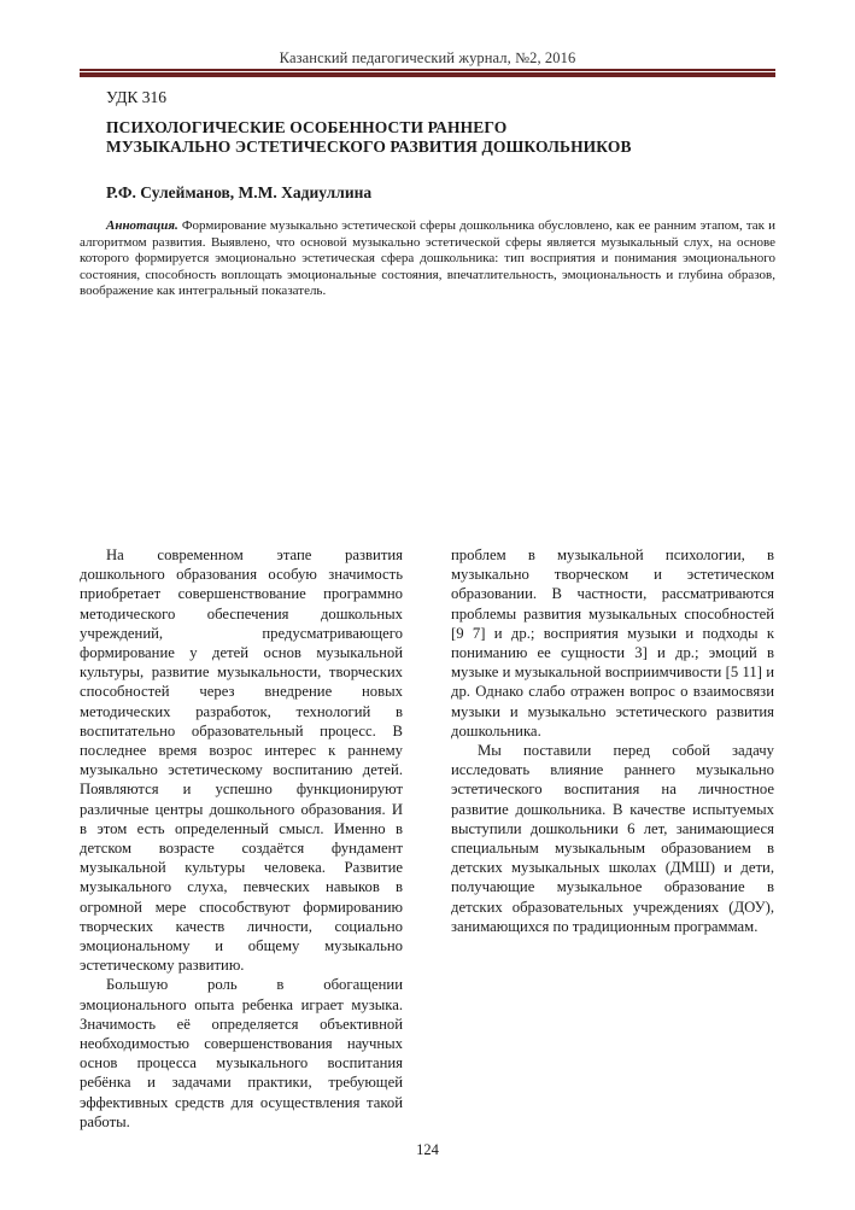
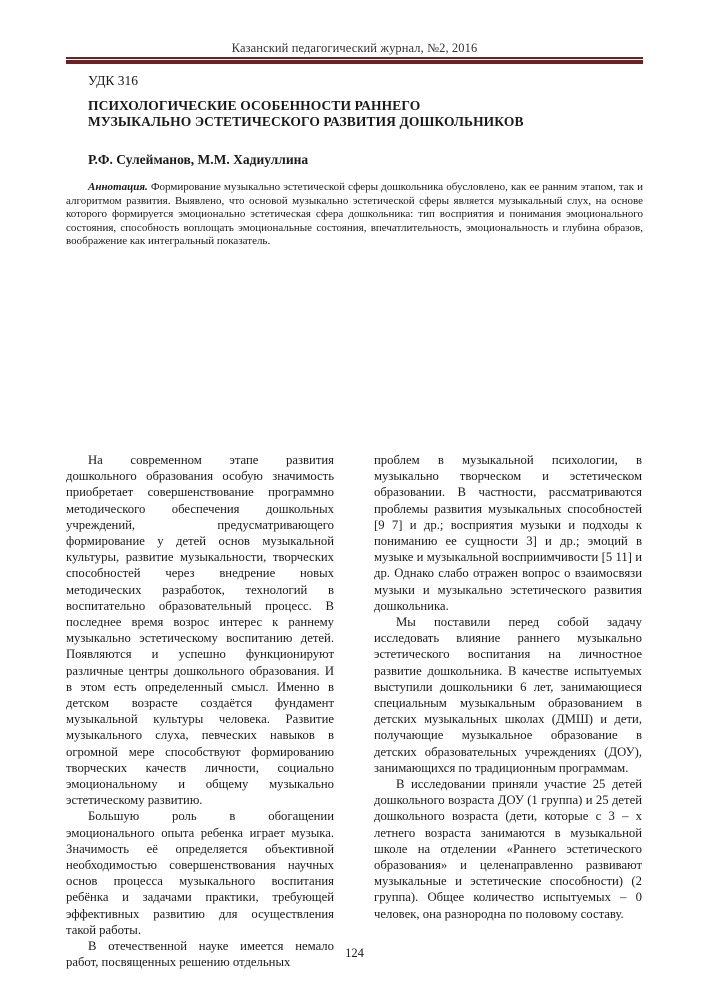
  Казанский педагогический журнал, №2, 2016
  УДК 316
  ПСИХОЛОГИЧЕСКИЕ ОСОБЕННОСТИ РАННЕГО
  МУЗЫКАЛЬНО ЭСТЕТИЧЕСКОГО РАЗВИТИЯ ДОШКОЛЬНИКОВ
  Р.Ф. Сулейманов, М.М. Хадиуллина
  Аннотация. Формирование музыкально эстетической сферы дошкольника обусловлено, как ее ранним этапом, так и алгоритмом развития. Выявлено, что основой музыкально эстетической сферы является музыкальный слух, на основе которого формируется эмоционально эстетическая сфера дошкольника: тип восприятия и понимания эмоционального состояния, способность воплощать эмоциональные состояния, впечатлительность, эмоциональность и глубина образов, воображение как интегральный показатель.
  На современном этапе развития дошкольного образования особую значимость приобретает совершенствование программно методического обеспечения дошкольных учреждений, предусматривающего формирование у детей основ музыкальной культуры, развитие музыкальности, творческих способностей через внедрение новых методических разработок, технологий в воспитательно образовательный процесс. В последнее время возрос интерес к раннему музыкально эстетическому воспитанию детей. Появляются и успешно функционируют различные центры дошкольного образования. И в этом есть определенный смысл. Именно в детском возрасте создаётся фундамент музыкальной культуры человека. Развитие музыкального слуха, певческих навыков в огромной мере способствуют формированию творческих качеств личности, социально эмоциональному и общему музыкально эстетическому развитию.
- Большую роль в обогащении эмоционального опыта ребенка играет музыка. Значимость её определяется объективной необходимостью совершенствования научных основ процесса музыкального воспитания ребёнка и задачами практики, требующей эффективных средств для осуществления такой работы.
+ Большую роль в обогащении эмоционального опыта ребенка играет музыка. Значимость её определяется объективной необходимостью совершенствования научных основ процесса музыкального воспитания ребёнка и задачами практики, требующей эффективных развитию для осуществления такой работы.
+ В отечественной науке имеется немало работ, посвященных решению отдельных
  проблем в музыкальной психологии, в музыкально творческом и эстетическом образовании. В частности, рассматриваются проблемы развития музыкальных способностей [9 7] и др.; восприятия музыки и подходы к пониманию ее сущности 3] и др.; эмоций в музыке и музыкальной восприимчивости [5 11] и др. Однако слабо отражен вопрос о взаимосвязи музыки и музыкально эстетического развития дошкольника.
  Мы поставили перед собой задачу исследовать влияние раннего музыкально эстетического воспитания на личностное развитие дошкольника. В качестве испытуемых выступили дошкольники 6 лет, занимающиеся специальным музыкальным образованием в детских музыкальных школах (ДМШ) и дети, получающие музыкальное образование в детских образовательных учреждениях (ДОУ), занимающихся по традиционным программам.
+ В исследовании приняли участие 25 детей дошкольного возраста ДОУ (1 группа) и 25 детей дошкольного возраста (дети, которые с 3 – х летнего возраста занимаются в музыкальной школе на отделении «Раннего эстетического образования» и целенаправленно развивают музыкальные и эстетические способности) (2 группа). Общее количество испытуемых – 0 человек, она разнородна по половому составу.
  124
